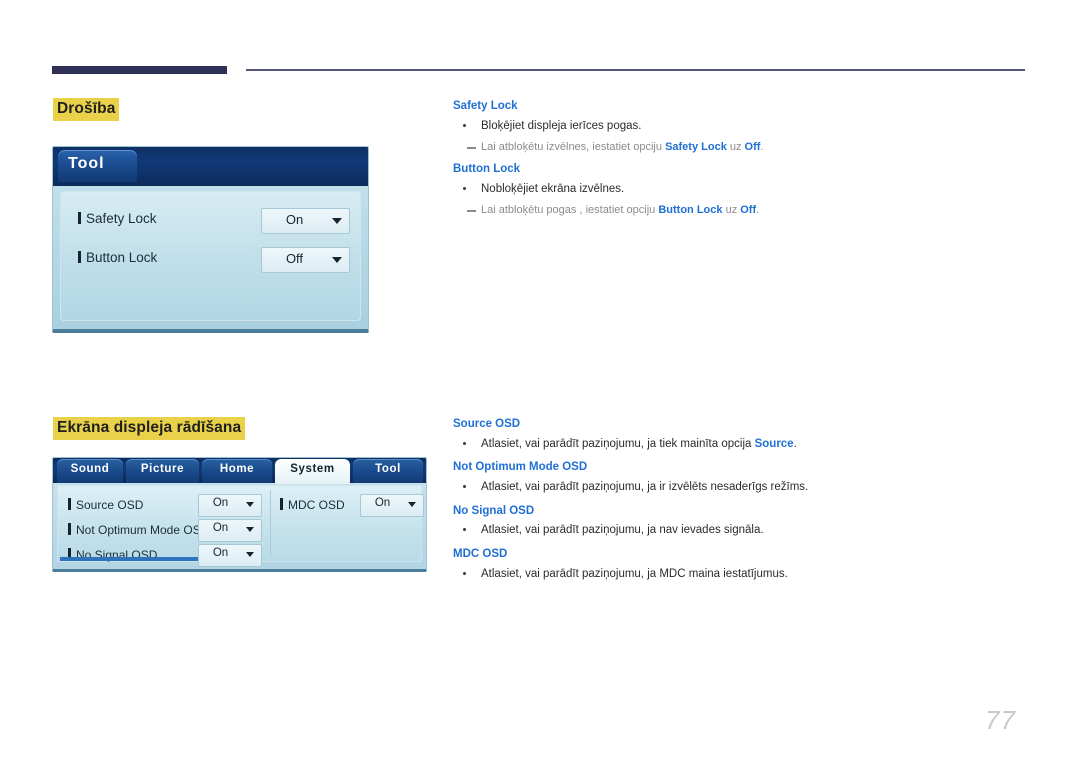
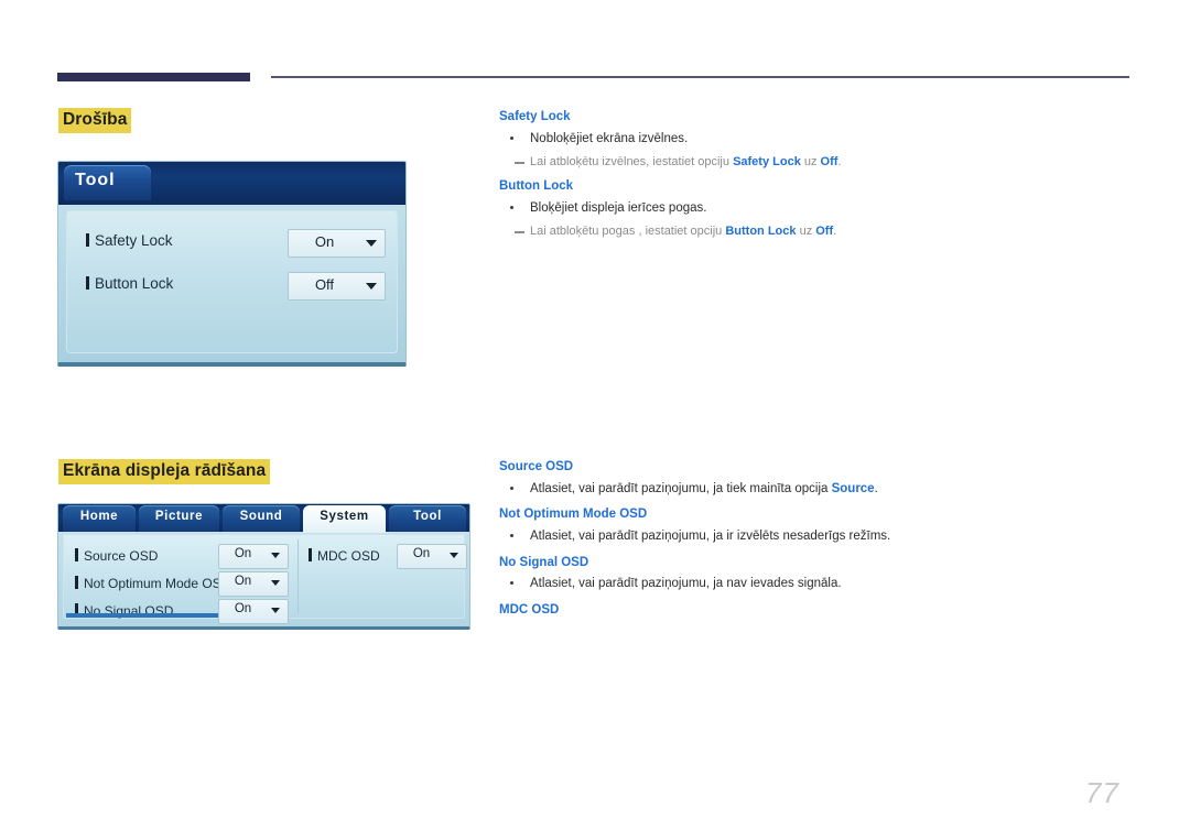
  Drošība
  Tool
  Safety Lock
  On
  Button Lock
  Off
  Safety Lock
- Bloķējiet displeja ierīces pogas.
+ Nobloķējiet ekrāna izvēlnes.
  Lai atbloķētu izvēlnes, iestatiet opciju Safety Lock uz Off.
  Button Lock
- Nobloķējiet ekrāna izvēlnes.
+ Bloķējiet displeja ierīces pogas.
  Lai atbloķētu pogas , iestatiet opciju Button Lock uz Off.
  Ekrāna displeja rādīšana
- Sound
+ Home
  Picture
- Home
+ Sound
  System
  Tool
  Source OSD
  On
  Not Optimum Mode OS
  On
  No Signal OSD
  On
  MDC OSD
  On
  Source OSD
  Atlasiet, vai parādīt paziņojumu, ja tiek mainīta opcija Source.
  Not Optimum Mode OSD
  Atlasiet, vai parādīt paziņojumu, ja ir izvēlēts nesaderīgs režīms.
  No Signal OSD
  Atlasiet, vai parādīt paziņojumu, ja nav ievades signāla.
  MDC OSD
- Atlasiet, vai parādīt paziņojumu, ja MDC maina iestatījumus.
  77
